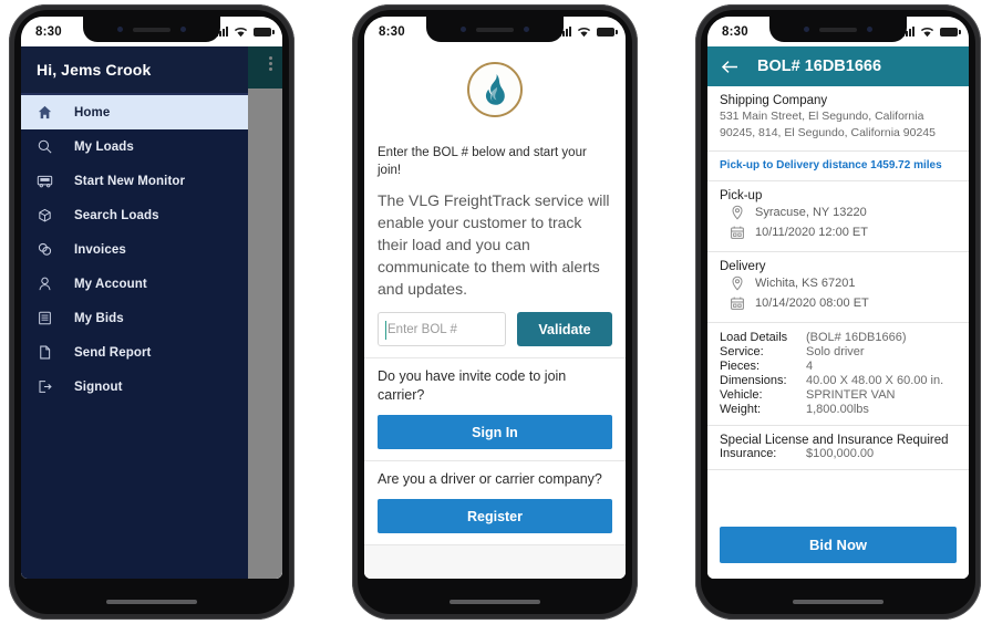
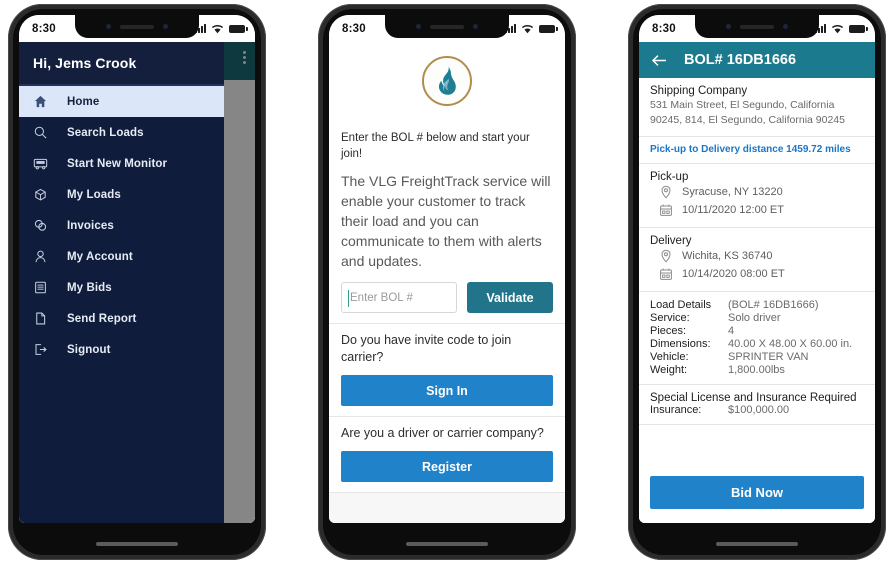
  8:30
  Hi, Jems Crook
  Home
- My Loads
+ Search Loads
  Start New Monitor
- Search Loads
+ My Loads
  Invoices
  My Account
  My Bids
  Send Report
  Signout
  8:30
  Enter the BOL # below and start your join!
  The VLG FreightTrack service will enable your customer to track their load and you can communicate to them with alerts and updates.
  Enter BOL #
  Validate
  Do you have invite code to join carrier?
  Sign In
  Are you a driver or carrier company?
  Register
  8:30
  BOL# 16DB1666
  Shipping Company
  531 Main Street, El Segundo, California 90245, 814, El Segundo, California 90245
  Pick-up to Delivery distance 1459.72 miles
  Pick-up
  Syracuse, NY 13220
  10/11/2020 12:00 ET
  Delivery
- Wichita, KS 67201
+ Wichita, KS 36740
  10/14/2020 08:00 ET
  Load Details
  (BOL# 16DB1666)
  Service:
  Solo driver
  Pieces:
  4
  Dimensions:
  40.00 X 48.00 X 60.00 in.
  Vehicle:
  SPRINTER VAN
  Weight:
  1,800.00lbs
  Special License and Insurance Required
  Insurance:
  $100,000.00
  Bid Now
